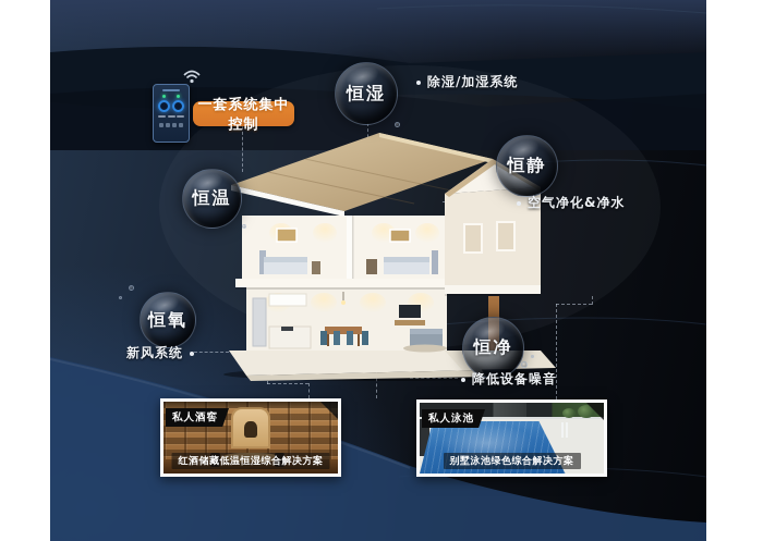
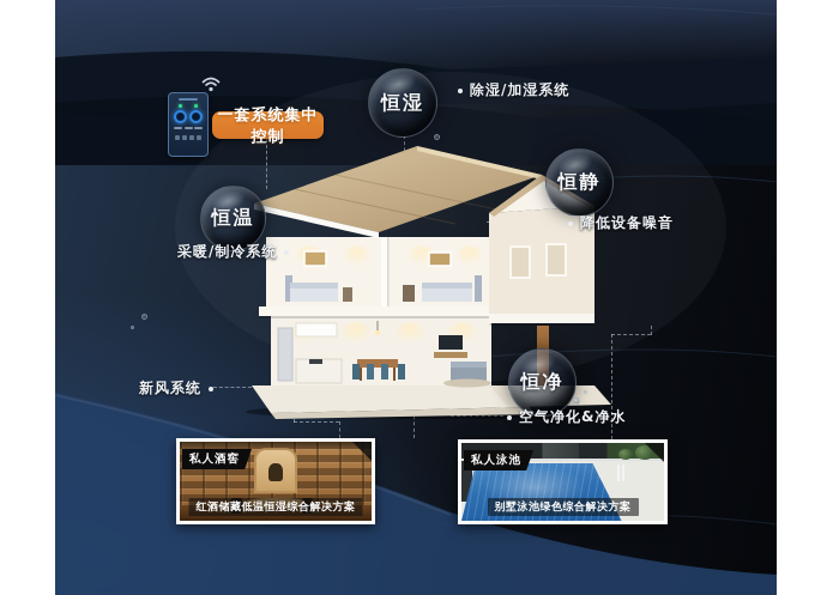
  一套系统集中控制
  恒湿
  恒静
  恒温
- 恒氧
  恒净
  除湿/加湿系统
- 空气净化&净水
+ 降低设备噪音
+ 采暖/制冷系统
  新风系统
- 降低设备噪音
+ 空气净化&净水
  私人酒窖
  红酒储藏低温恒湿综合解决方案
  私人泳池
  别墅泳池绿色综合解决方案
